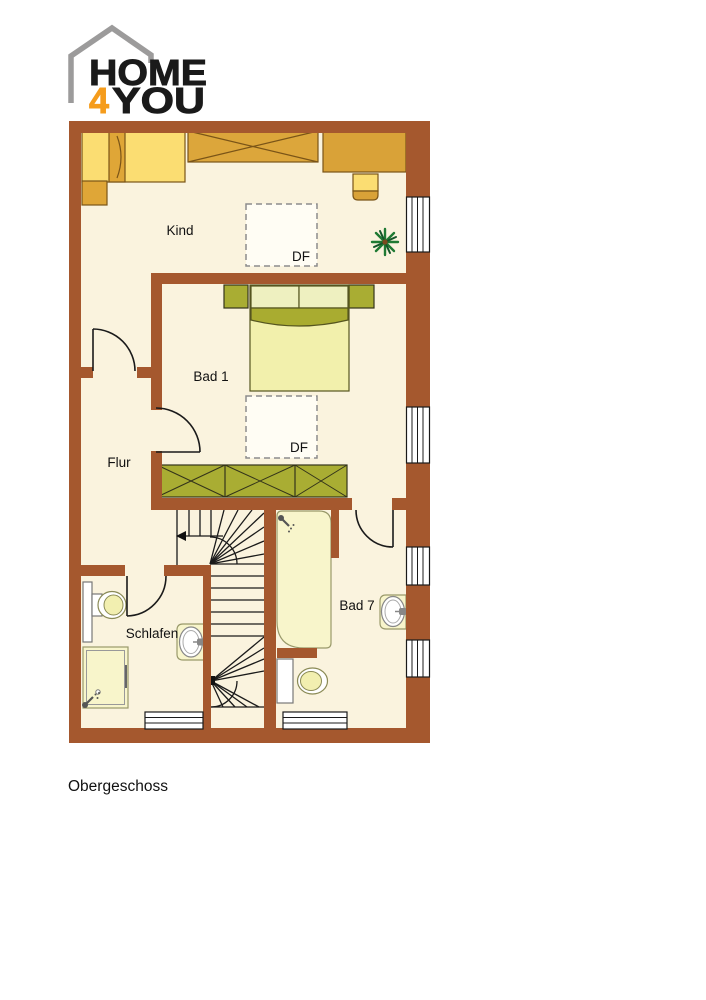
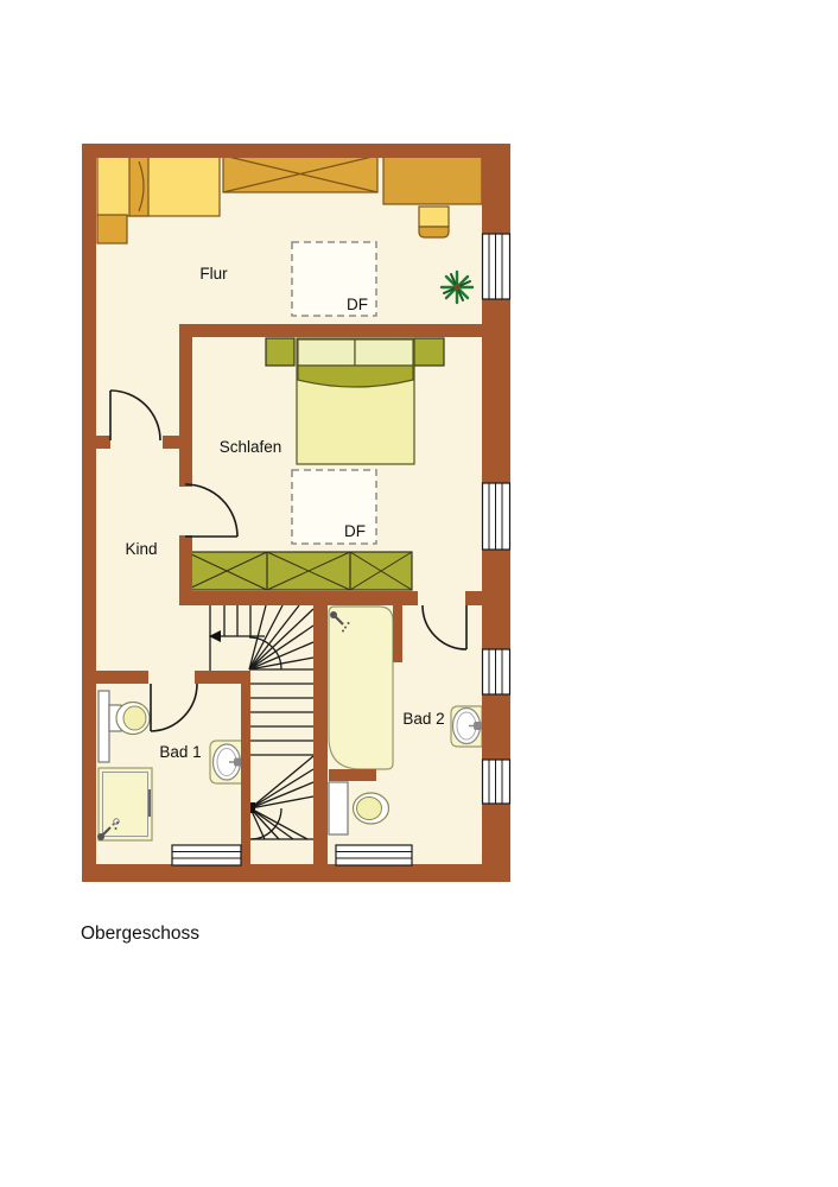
- HOME
- 4
- YOU
- Kind
+ Flur
- Bad 1
+ Schlafen
- Flur
+ Kind
- Schlafen
+ Bad 1
- Bad 7
+ Bad 2
  DF
  DF
  Obergeschoss
